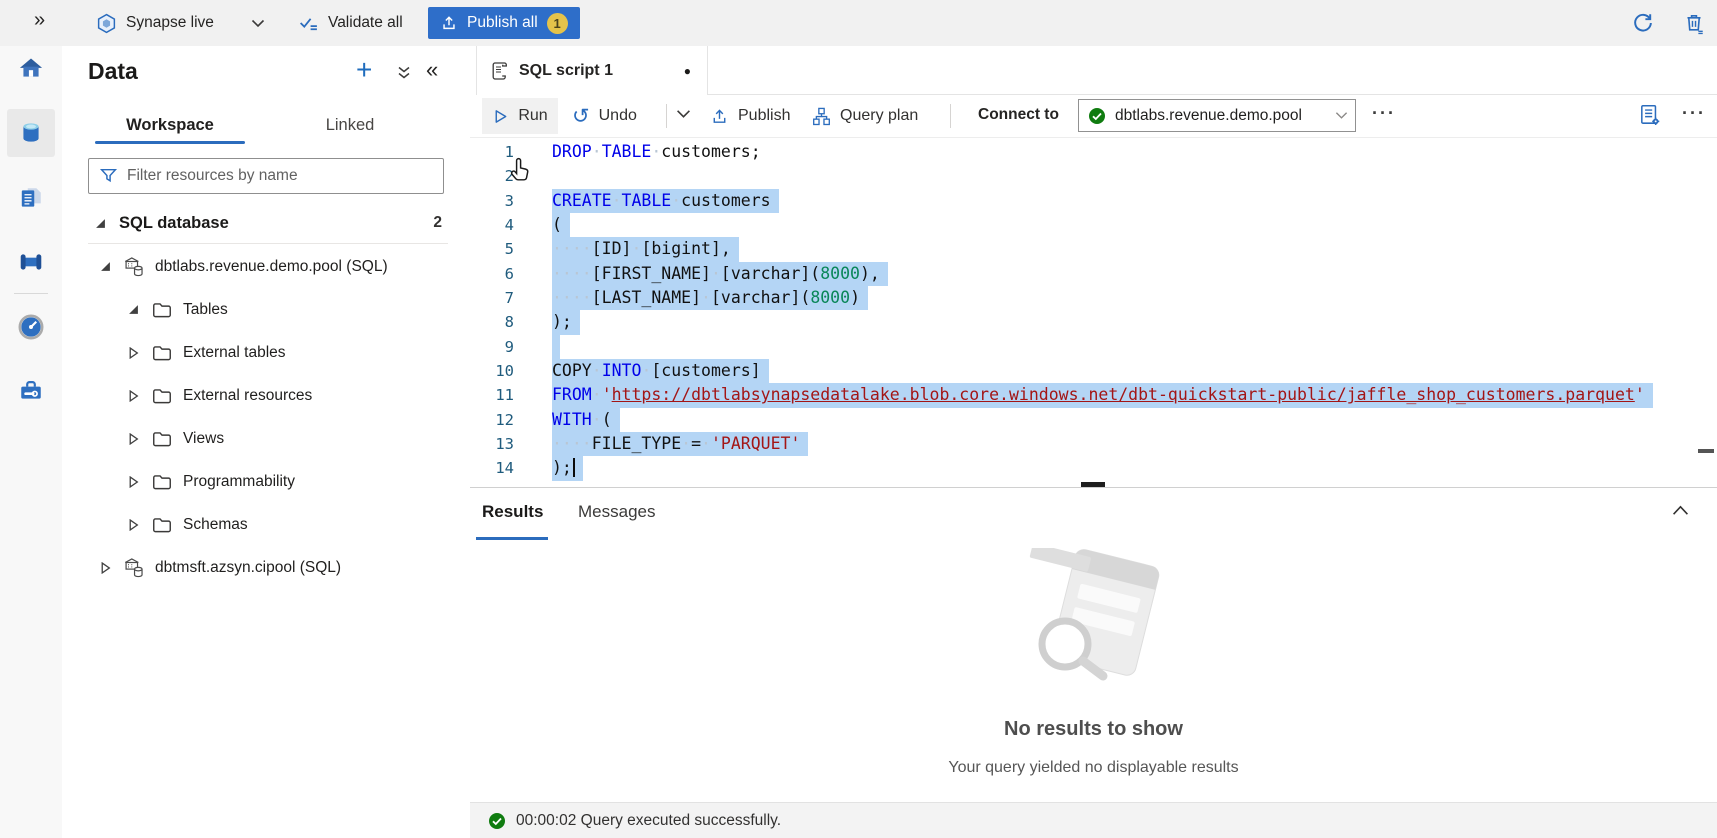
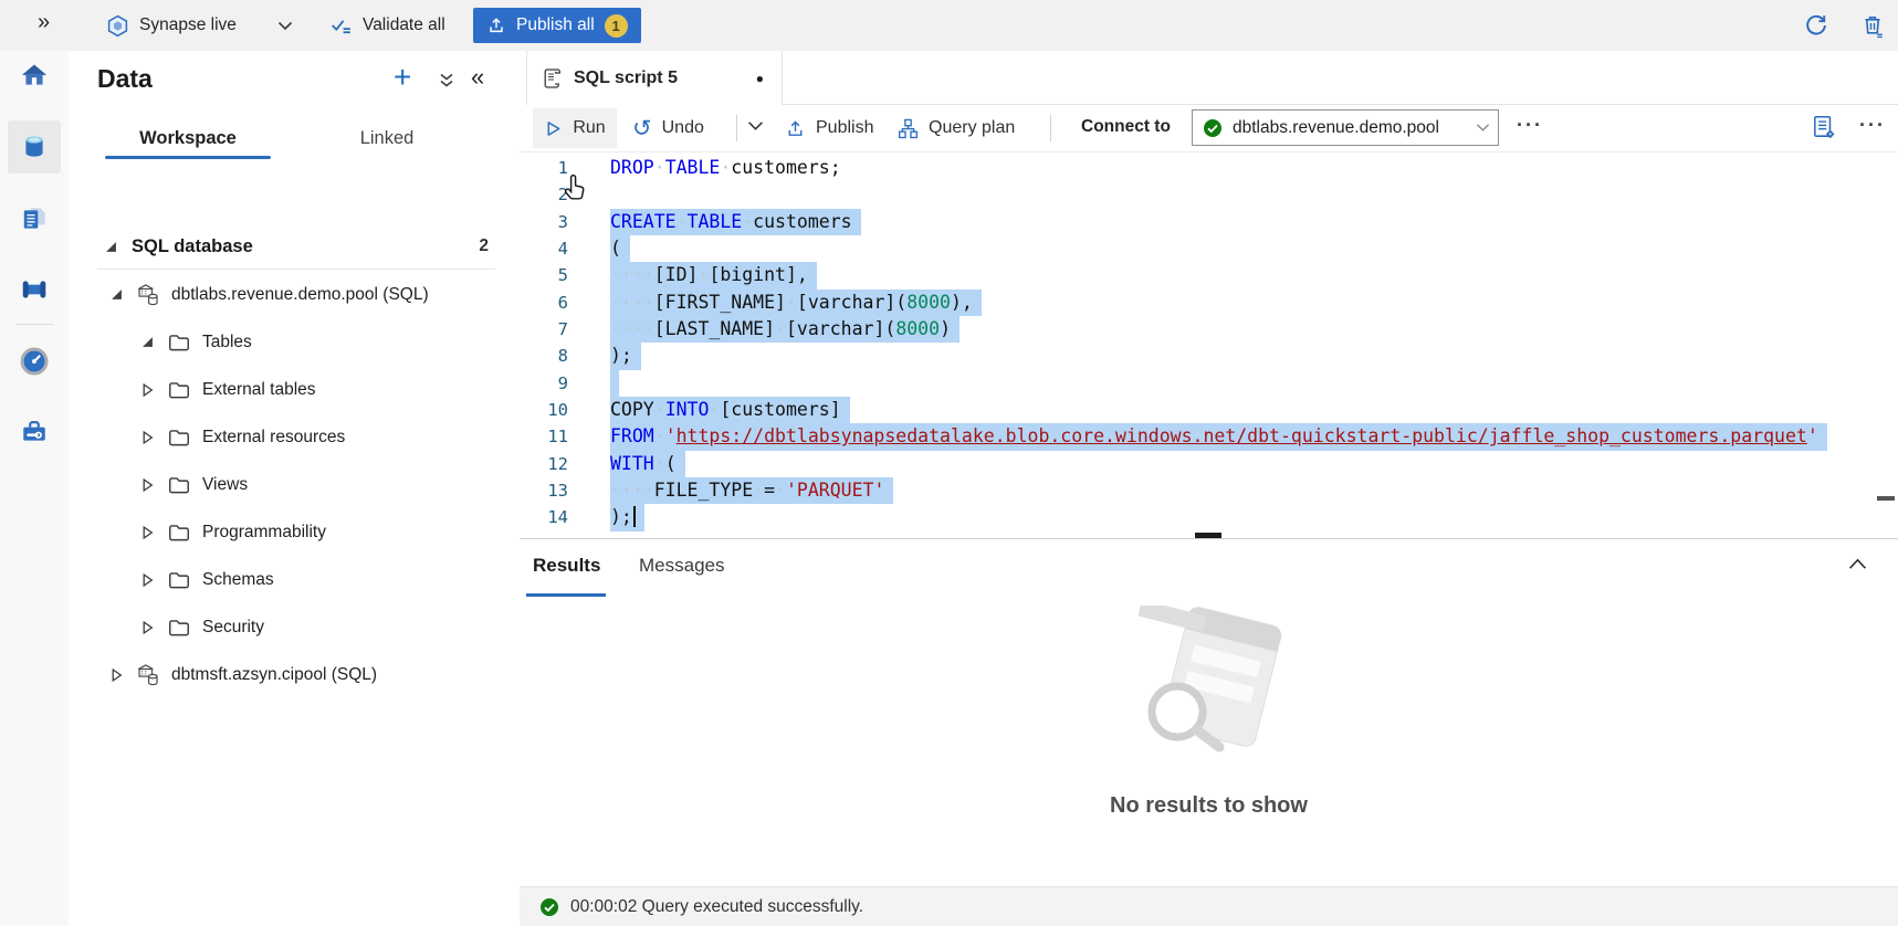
  »
  Synapse live
  Validate all
  Publish all
  1
  Data
  +
  «
  Workspace
  Linked
- Filter resources by name
  SQL database
  2
  dbtlabs.revenue.demo.pool (SQL)
  Tables
  External tables
  External resources
  Views
  Programmability
  Schemas
+ Security
  dbtmsft.azsyn.cipool (SQL)
- SQL script 1
+ SQL script 5
  ●
  Run
  ↺
  Undo
  Publish
  Query plan
  Connect to
  dbtlabs.revenue.demo.pool
  ···
  ···
  1
  DROP·TABLE·customers;
  2
  3
  CREATE·TABLE·customers
  4
  (
  5
  ····[ID]·[bigint],
  6
  ····[FIRST_NAME]·[varchar](8000),
  7
  ····[LAST_NAME]·[varchar](8000)
  8
  );
  9
  10
  COPY·INTO·[customers]
  11
  FROM·'https://dbtlabsynapsedatalake.blob.core.windows.net/dbt-quickstart-public/jaffle_shop_customers.parquet'
  12
  WITH·(
  13
  ····FILE_TYPE·=·'PARQUET'
  14
  );
  Results
  Messages
  No results to show
- Your query yielded no displayable results
  00:00:02 Query executed successfully.
